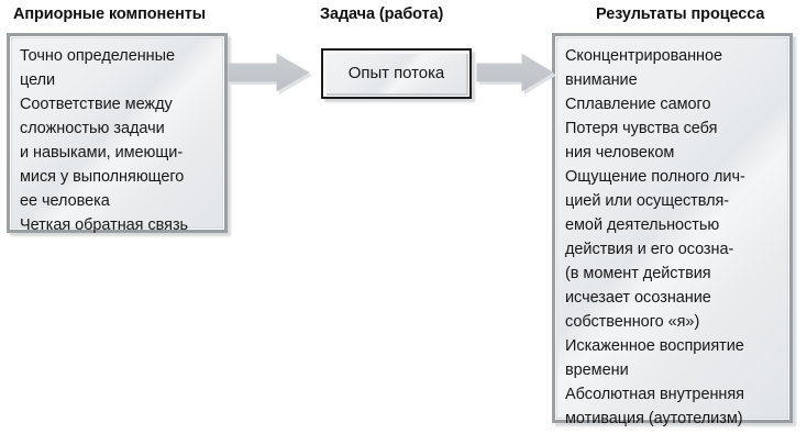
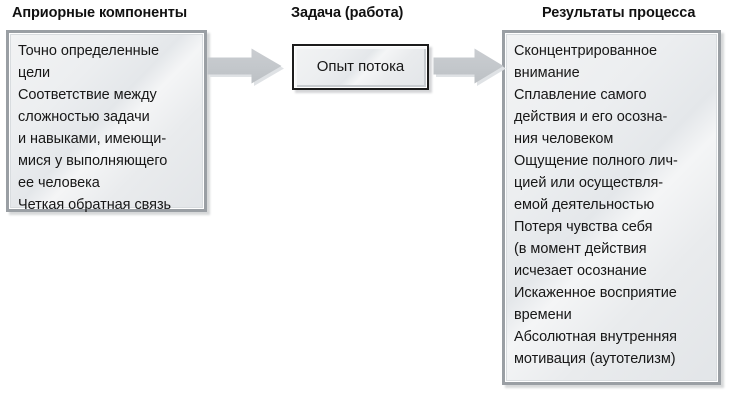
  Априорные компоненты
  Точно определенные
  цели
  Соответствие между
  сложностью задачи
  и навыками, имеющи-
  мися у выполняющего
  ее человека
  Четкая обратная связь
  Задача (работа)
  Опыт потока
  Результаты процесса
  Сконцентрированное
  внимание
  Сплавление самого
- Потеря чувства себя
+ действия и его осозна-
  ния человеком
  Ощущение полного лич-
  цией или осуществля-
  емой деятельностью
- действия и его осозна-
+ Потеря чувства себя
  (в момент действия
  исчезает осознание
- собственного «я»)
  Искаженное восприятие
  времени
  Абсолютная внутренняя
  мотивация (аутотелизм)
